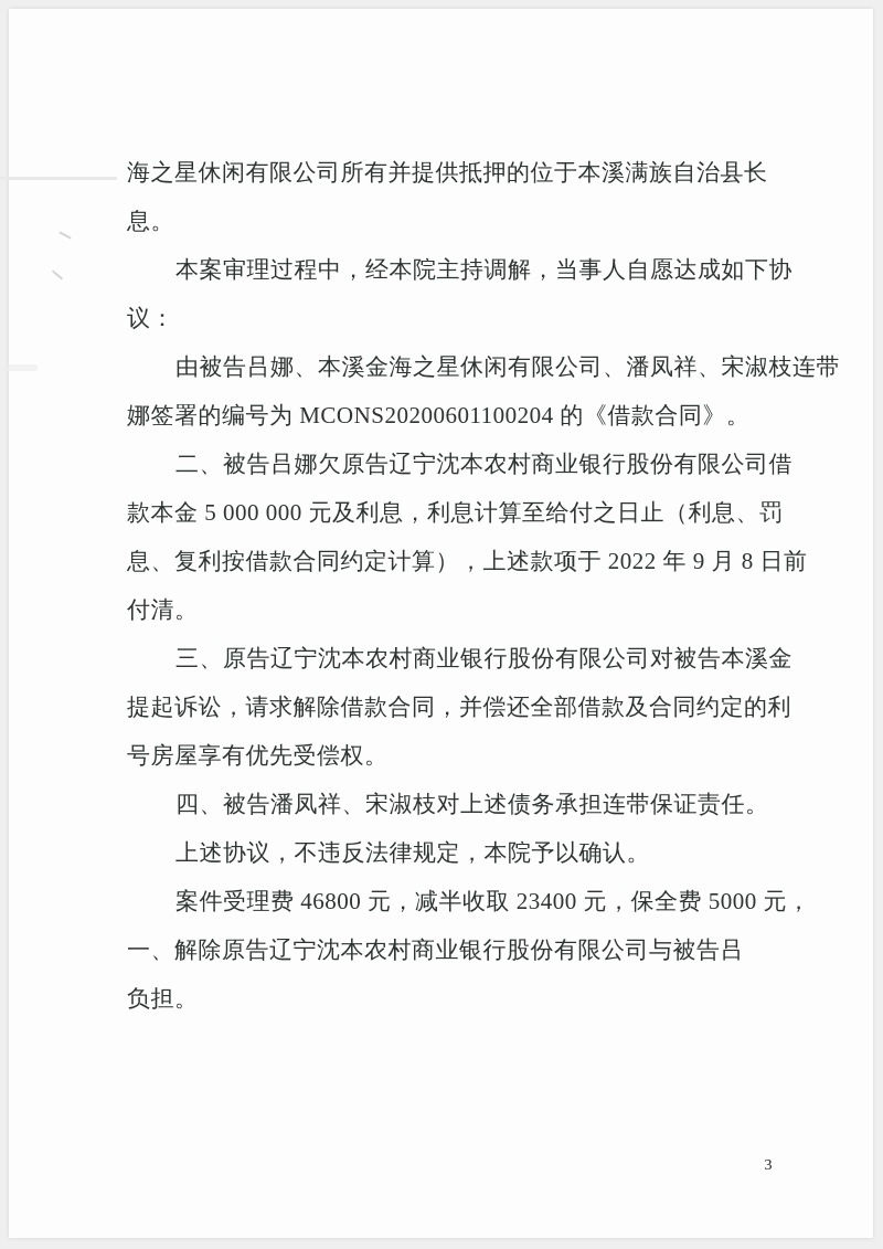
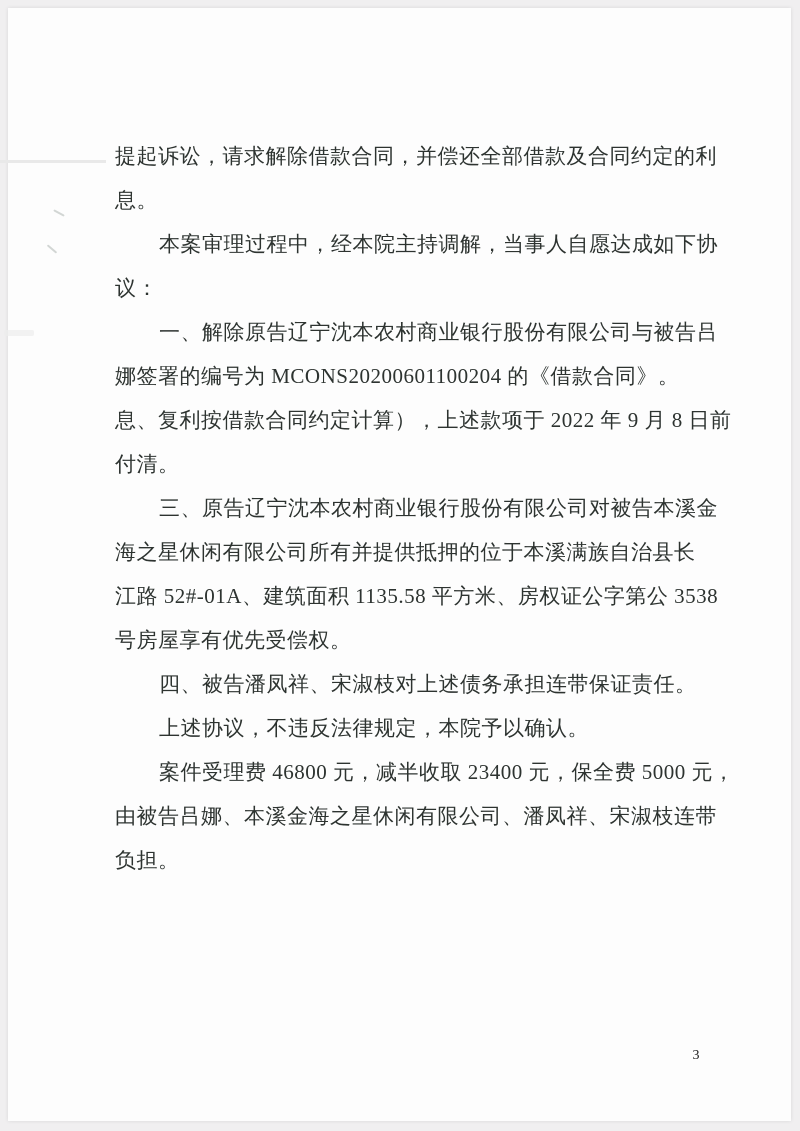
- 海之星休闲有限公司所有并提供抵押的位于本溪满族自治县长
+ 提起诉讼，请求解除借款合同，并偿还全部借款及合同约定的利
  息。
  本案审理过程中，经本院主持调解，当事人自愿达成如下协
  议：
- 由被告吕娜、本溪金海之星休闲有限公司、潘凤祥、宋淑枝连带
+ 一、解除原告辽宁沈本农村商业银行股份有限公司与被告吕
  娜签署的编号为 MCONS20200601100204 的《借款合同》。
- 二、被告吕娜欠原告辽宁沈本农村商业银行股份有限公司借
- 款本金 5 000 000 元及利息，利息计算至给付之日止（利息、罚
  息、复利按借款合同约定计算），上述款项于 2022 年 9 月 8 日前
  付清。
  三、原告辽宁沈本农村商业银行股份有限公司对被告本溪金
- 提起诉讼，请求解除借款合同，并偿还全部借款及合同约定的利
+ 海之星休闲有限公司所有并提供抵押的位于本溪满族自治县长
+ 江路 52#-01A、建筑面积 1135.58 平方米、房权证公字第公 3538
  号房屋享有优先受偿权。
  四、被告潘凤祥、宋淑枝对上述债务承担连带保证责任。
  上述协议，不违反法律规定，本院予以确认。
  案件受理费 46800 元，减半收取 23400 元，保全费 5000 元，
- 一、解除原告辽宁沈本农村商业银行股份有限公司与被告吕
+ 由被告吕娜、本溪金海之星休闲有限公司、潘凤祥、宋淑枝连带
  负担。
  3
